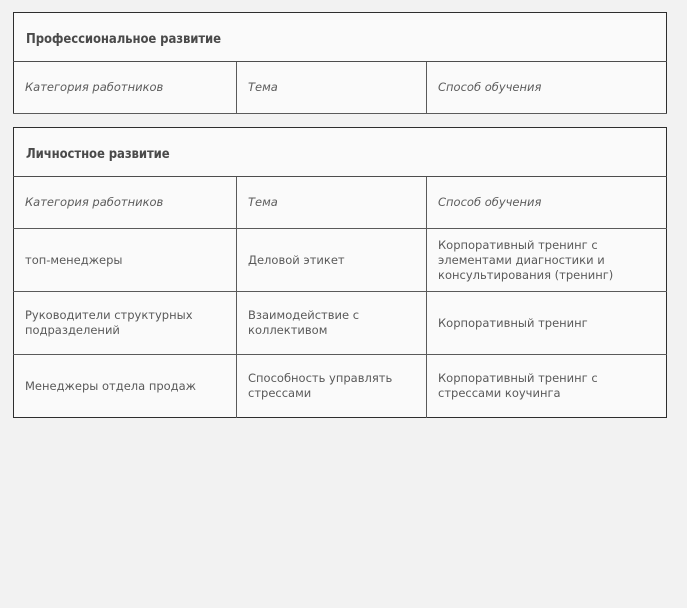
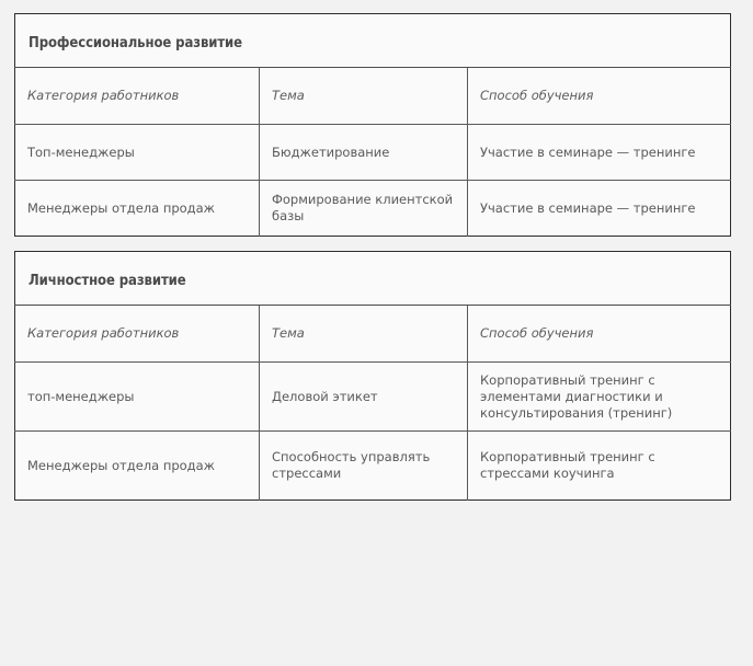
  Профессиональное развитие
  Категория работников	Тема	Способ обучения
+ Топ-менеджеры	Бюджетирование	Участие в семинаре — тренинге
+ Менеджеры отдела продаж	Формирование клиентской базы	Участие в семинаре — тренинге
  Личностное развитие
  Категория работников	Тема	Способ обучения
  топ-менеджеры	Деловой этикет	Корпоративный тренинг с элементами диагностики и консультирования (тренинг)
- Руководители структурных подразделений	Взаимодействие с коллективом	Корпоративный тренинг
  Менеджеры отдела продаж	Способность управлять стрессами	Корпоративный тренинг с стрессами коучинга
